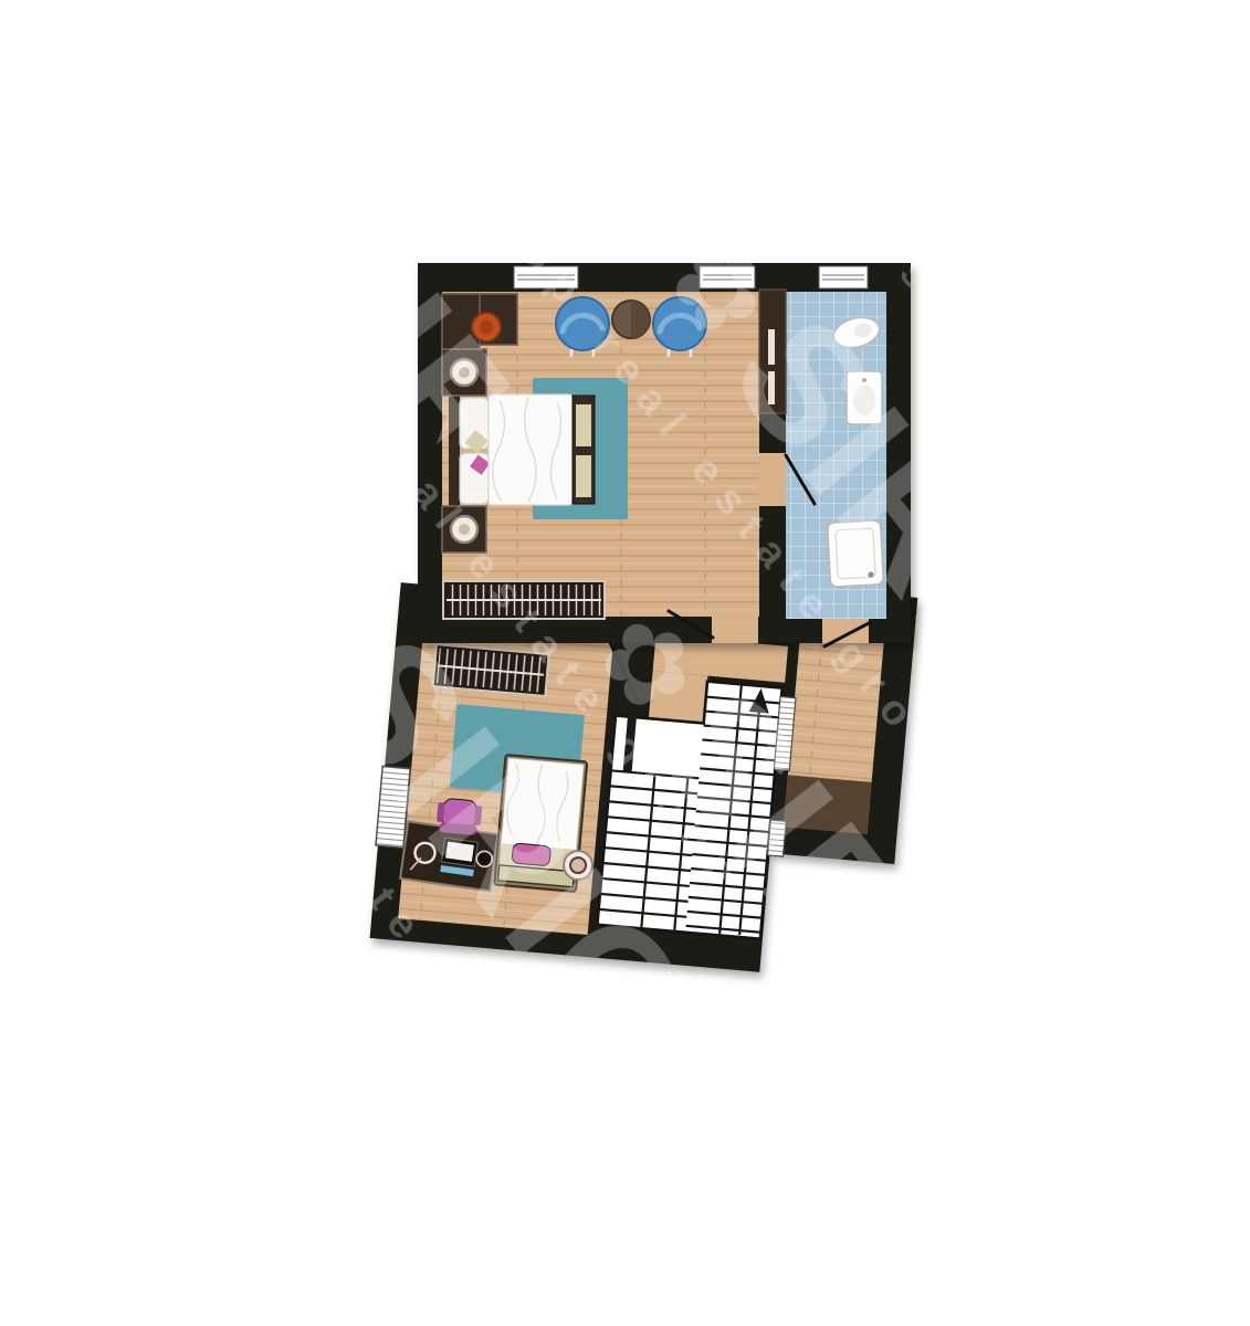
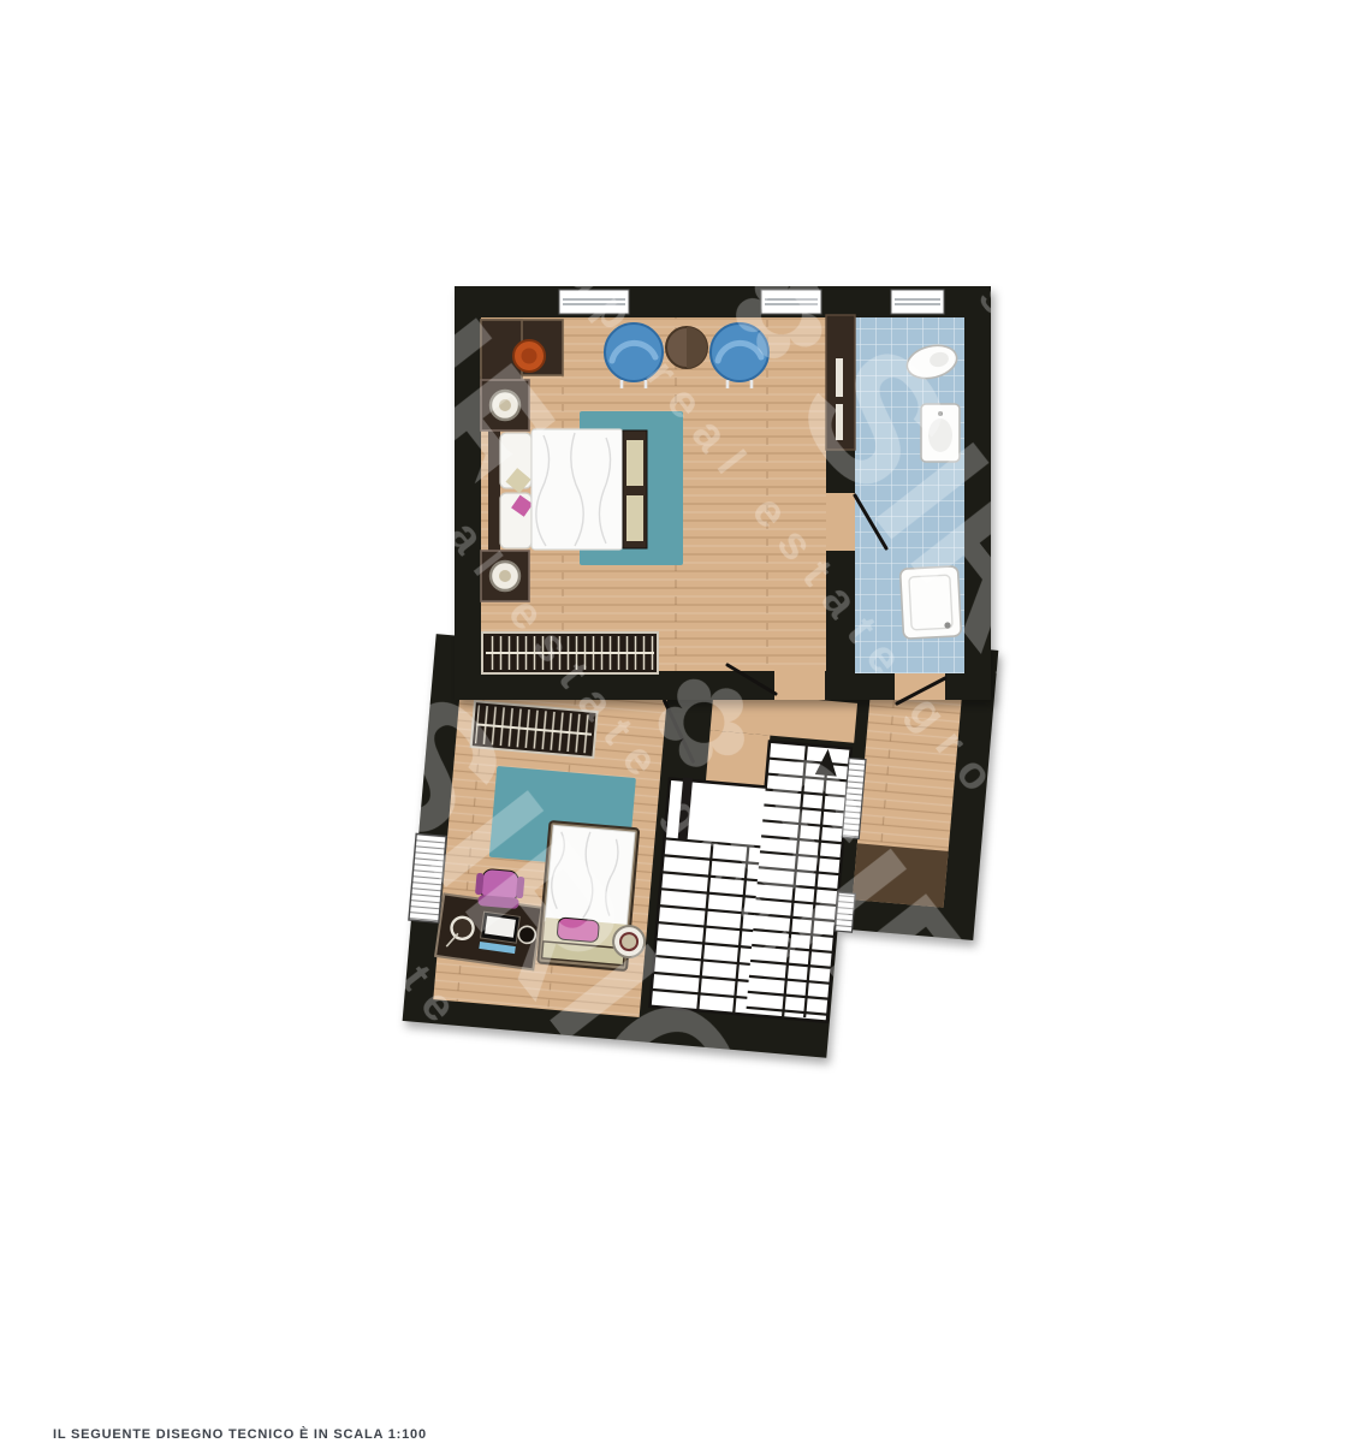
+ IL SEGUENTE DISEGNO TECNICO È IN SCALA 1:100
